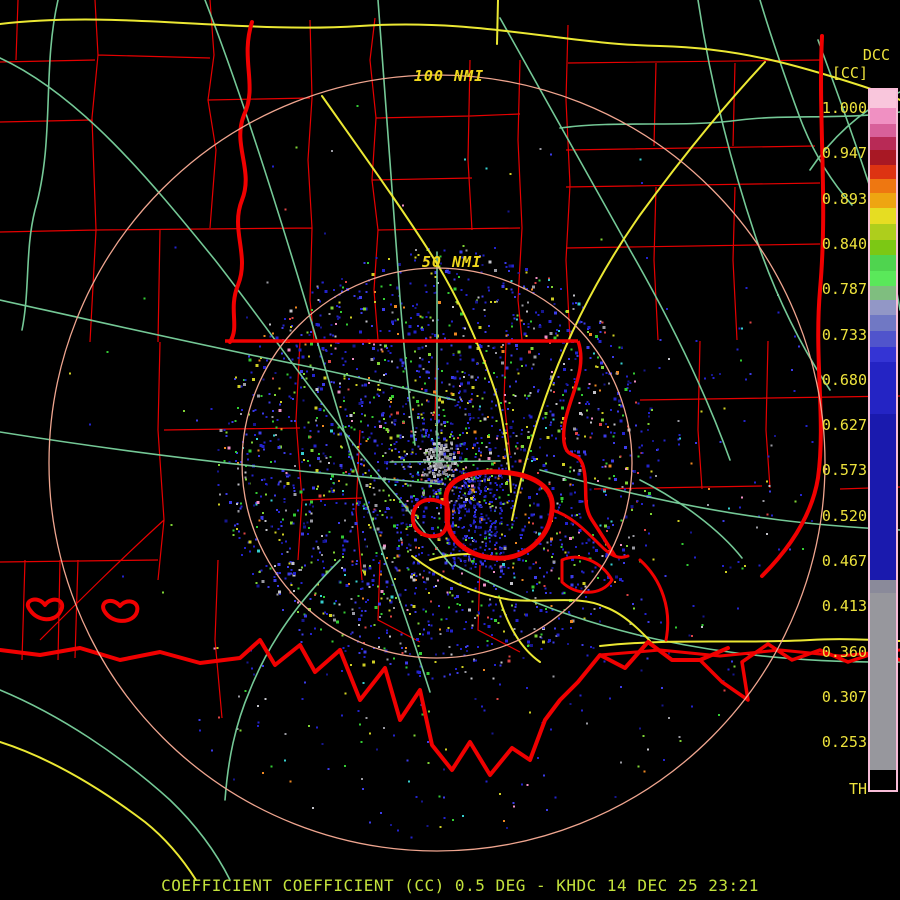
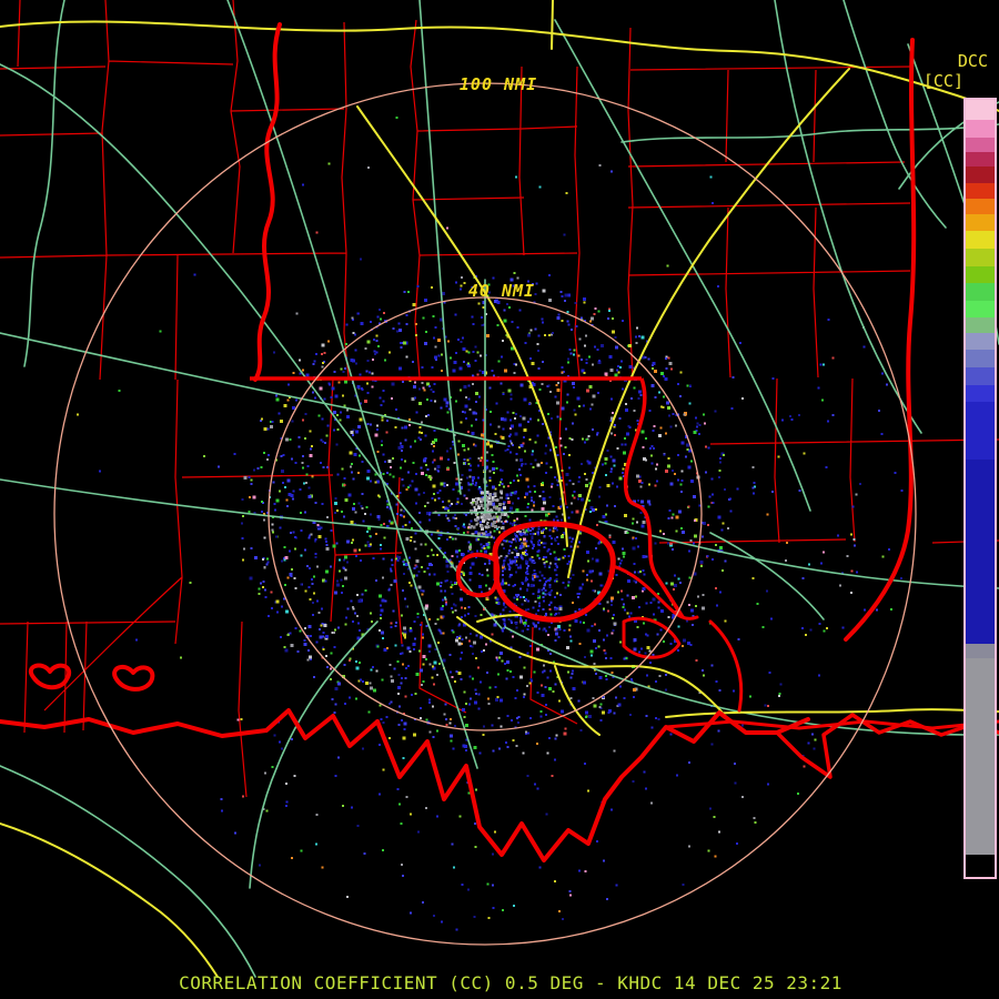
  100 NMI
- 50 NMI
+ 40 NMI
  DCC
  [CC]
- TH
- 1.000
- 0.947
- 0.893
- 0.840
- 0.787
- 0.733
- 0.680
- 0.627
- 0.573
- 0.520
- 0.467
- 0.413
- 0.360
- 0.307
- 0.253
- COEFFICIENT COEFFICIENT (CC) 0.5 DEG - KHDC 14 DEC 25 23:21
+ CORRELATION COEFFICIENT (CC) 0.5 DEG - KHDC 14 DEC 25 23:21
